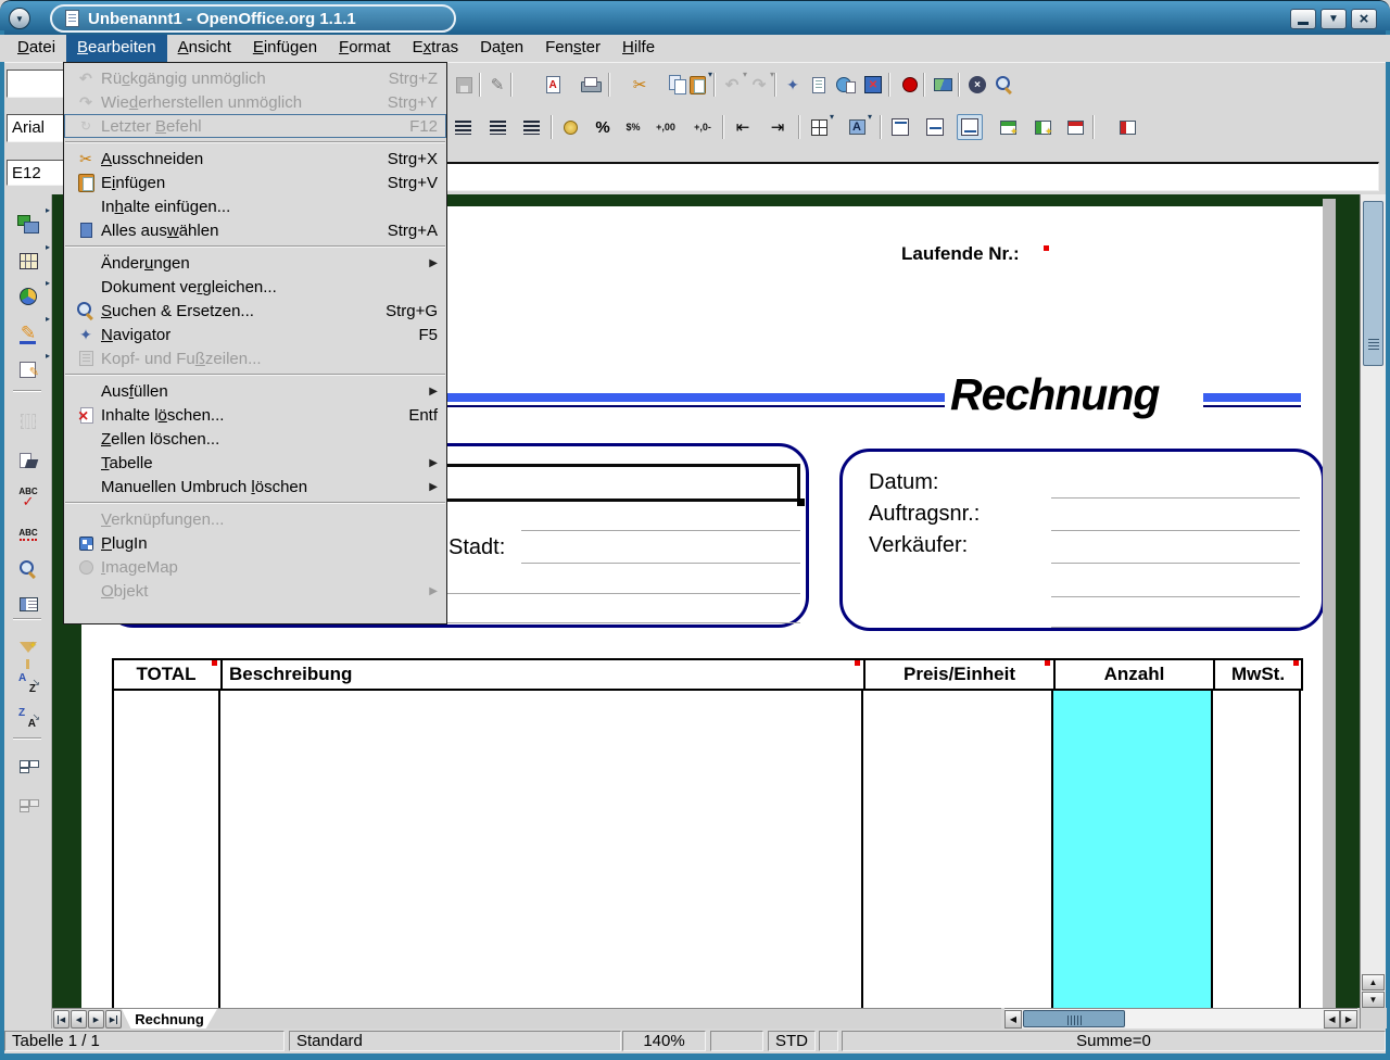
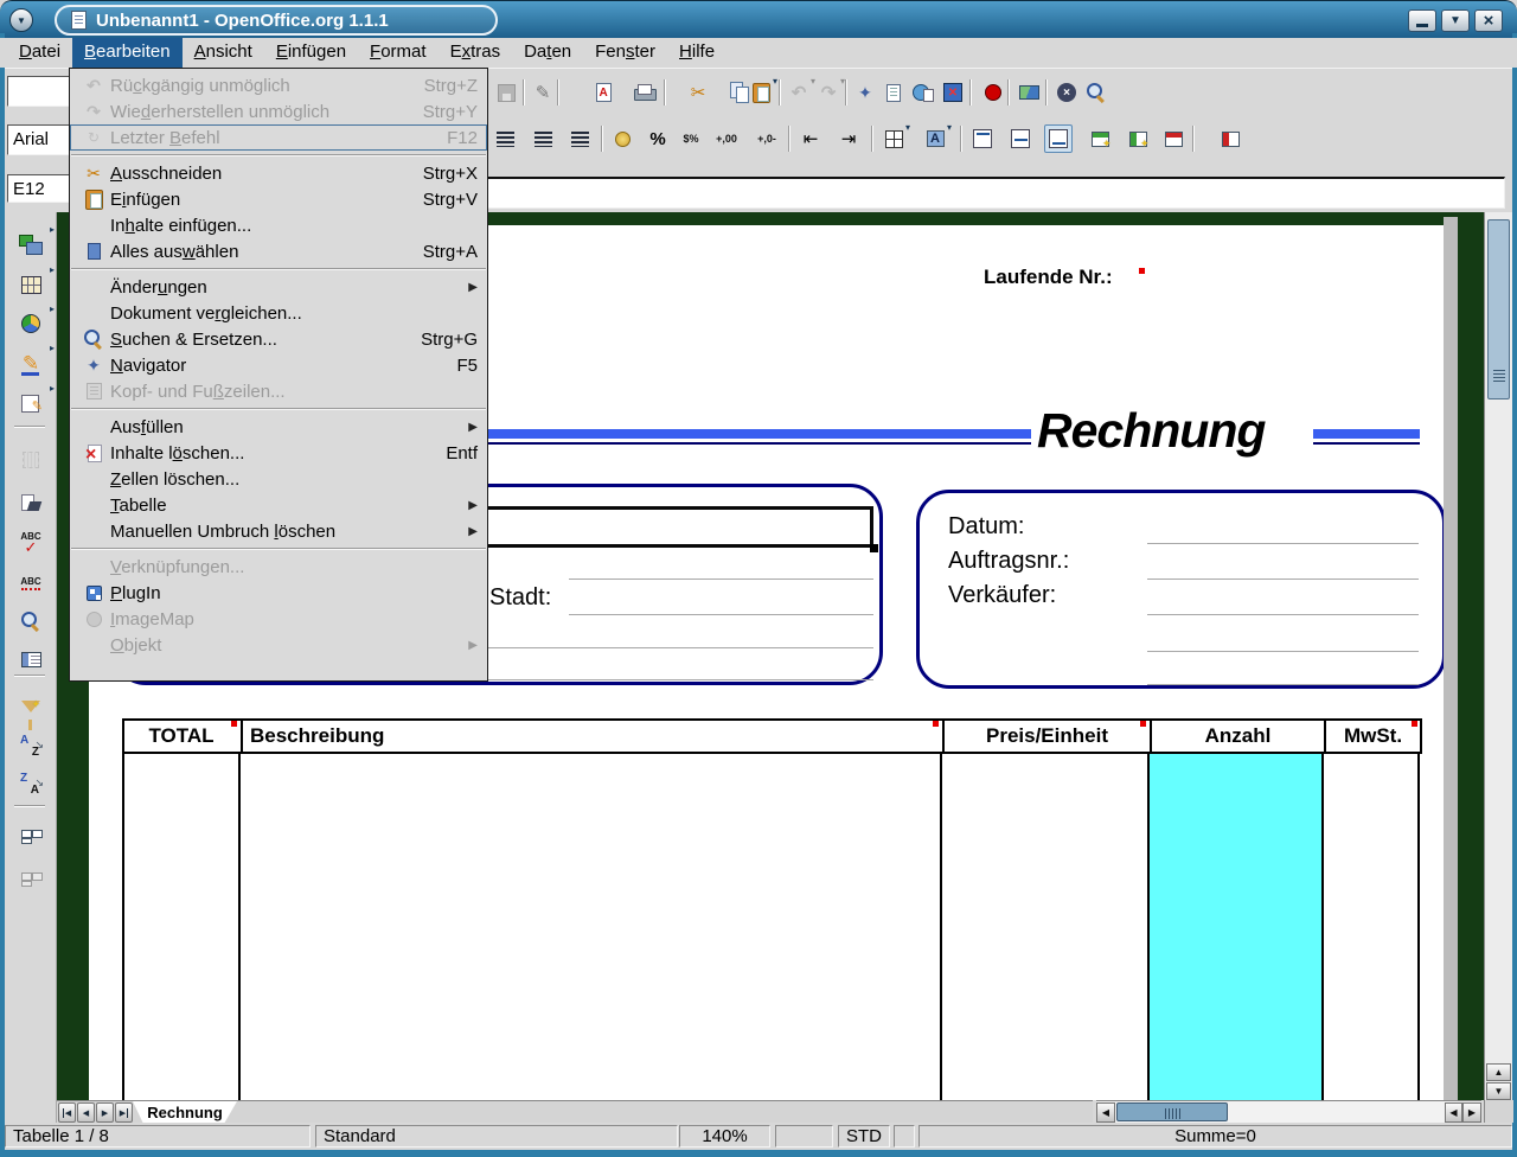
  ▼
  Unbenannt1 - OpenOffice.org 1.1.1
  ▼
  ×
  Datei
  Bearbeiten
  Ansicht
  Einfügen
  Format
  Extras
  Daten
  Fenster
  Hilfe
  ✎
  ✂
  ▾
  ↶
  ▾
  ↷
  ▾
  ✦
  ✕
  ×
  Arial
  %
  $%
  +,00
  +,0-
  ⇤
  ⇥
  ▾
  A
  ▾
  ✦
  ✦
  E12
  ▸
  ▸
  ▸
  ✎
  ▸
  ▸
  ABC
  ✓
  ABC
  ✦
  A
  ↘
  Z
  Z
  ↘
  A
  Laufende Nr.:
  Rechnung
  Stadt:
  Datum:
  Auftragsnr.:
  Verkäufer:
  TOTAL
  Beschreibung
  Preis/Einheit
  Anzahl
  MwSt.
  Rechnung
  ◀
  ◀
  ▶
  ▲
  ▼
- Tabelle 1 / 1
+ Tabelle 1 / 8
  Standard
  140%
  STD
  Summe=0
  ↶
  Rückgängig unmöglich
  Strg+Z
  ↷
  Wiederherstellen unmöglich
  Strg+Y
  ↻
  Letzter Befehl
  F12
  ✂
  Ausschneiden
  Strg+X
  Einfügen
  Strg+V
  Inhalte einfügen...
  Alles auswählen
  Strg+A
  Änderungen
  ▶
  Dokument vergleichen...
  Suchen & Ersetzen...
  Strg+G
  ✦
  Navigator
  F5
  Kopf- und Fußzeilen...
  Ausfüllen
  ▶
  Inhalte löschen...
  Entf
  Zellen löschen...
  Tabelle
  ▶
  Manuellen Umbruch löschen
  ▶
  Verknüpfungen...
  PlugIn
  ImageMap
  Objekt
  ▶
